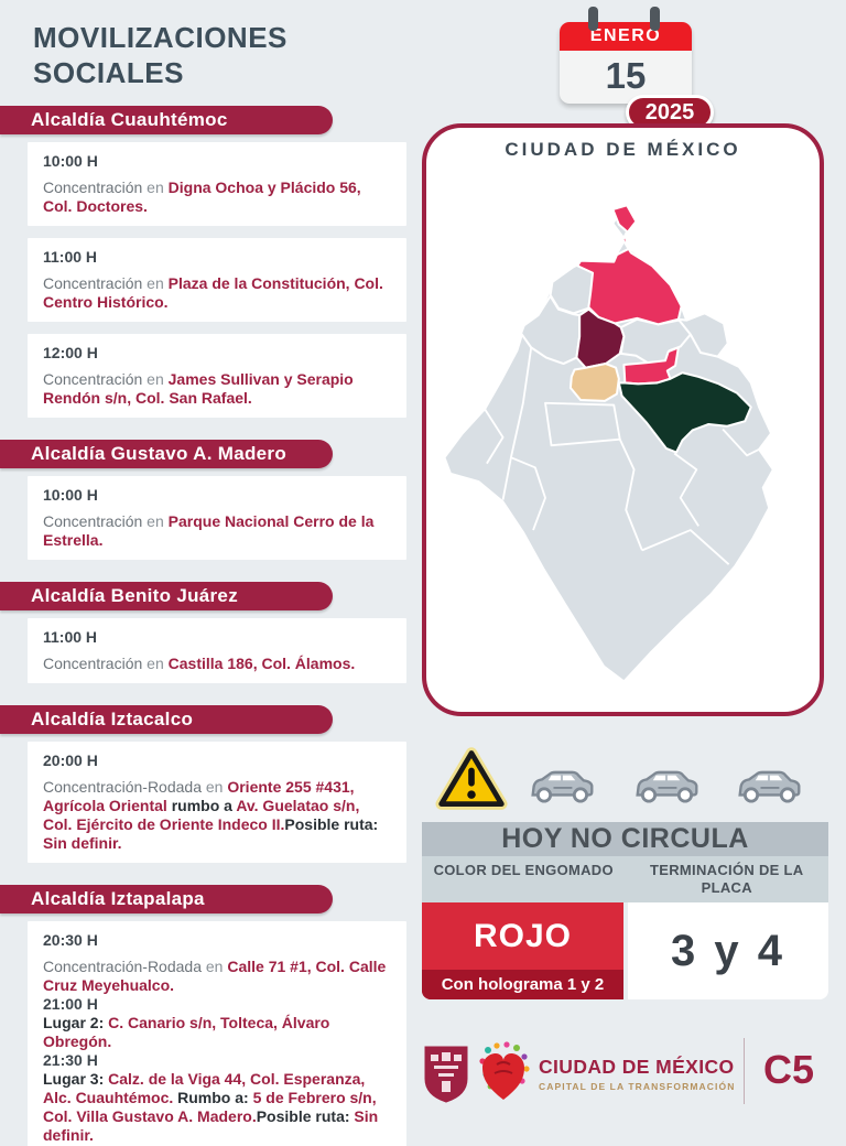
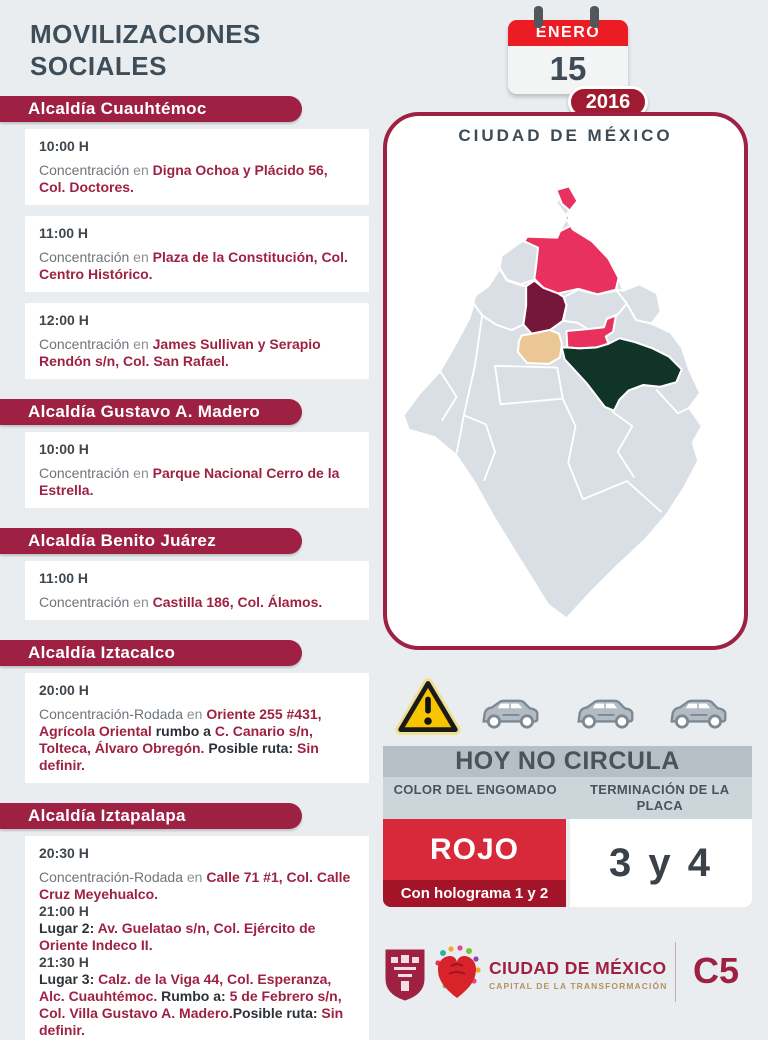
  MOVILIZACIONES SOCIALES
  Alcaldía Cuauhtémoc
  10:00 H
  Concentración en Digna Ochoa y Plácido 56, Col. Doctores.
  11:00 H
  Concentración en Plaza de la Constitución, Col. Centro Histórico.
  12:00 H
  Concentración en James Sullivan y Serapio Rendón s/n, Col. San Rafael.
  Alcaldía Gustavo A. Madero
  10:00 H
  Concentración en Parque Nacional Cerro de la Estrella.
  Alcaldía Benito Juárez
  11:00 H
  Concentración en Castilla 186, Col. Álamos.
  Alcaldía Iztacalco
  20:00 H
- Concentración-Rodada en Oriente 255 #431, Agrícola Oriental rumbo a Av. Guelatao s/n, Col. Ejército de Oriente Indeco II.Posible ruta: Sin definir.
+ Concentración-Rodada en Oriente 255 #431, Agrícola Oriental rumbo a C. Canario s/n, Tolteca, Álvaro Obregón. Posible ruta: Sin definir.
  Alcaldía Iztapalapa
  20:30 H
  Concentración-Rodada en Calle 71 #1, Col. Calle Cruz Meyehualco.
  21:00 H
- Lugar 2: C. Canario s/n, Tolteca, Álvaro Obregón.
+ Lugar 2: Av. Guelatao s/n, Col. Ejército de Oriente Indeco II.
  21:30 H
  Lugar 3: Calz. de la Viga 44, Col. Esperanza, Alc. Cuauhtémoc. Rumbo a: 5 de Febrero s/n, Col. Villa Gustavo A. Madero.Posible ruta: Sin definir.
  ENERO
  15
- 2025
+ 2016
  CIUDAD DE MÉXICO
  HOY NO CIRCULA
  COLOR DEL ENGOMADO
  TERMINACIÓN DE LA PLACA
  ROJO
  Con holograma 1 y 2
  3 y 4
  CIUDAD DE MÉXICO
  CAPITAL DE LA TRANSFORMACIÓN
  C5
